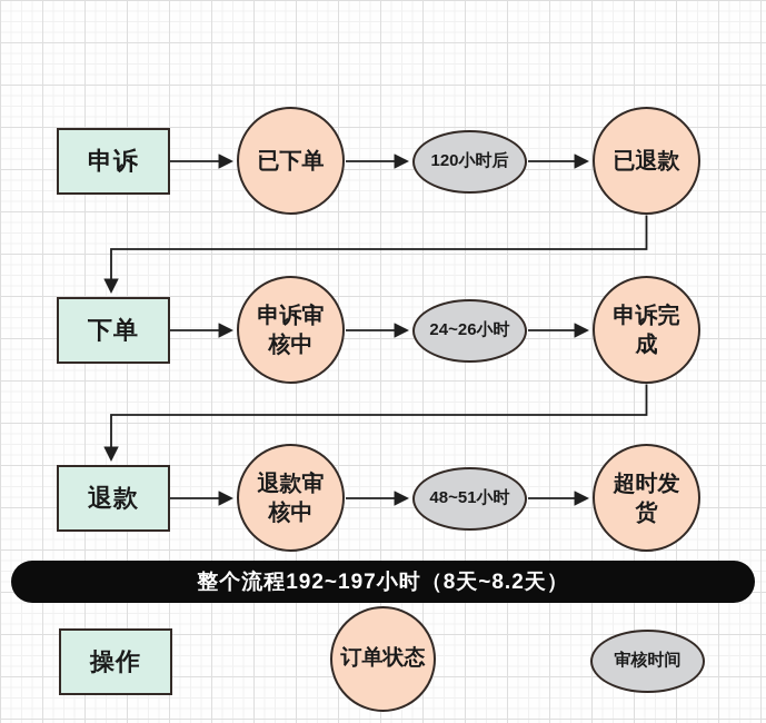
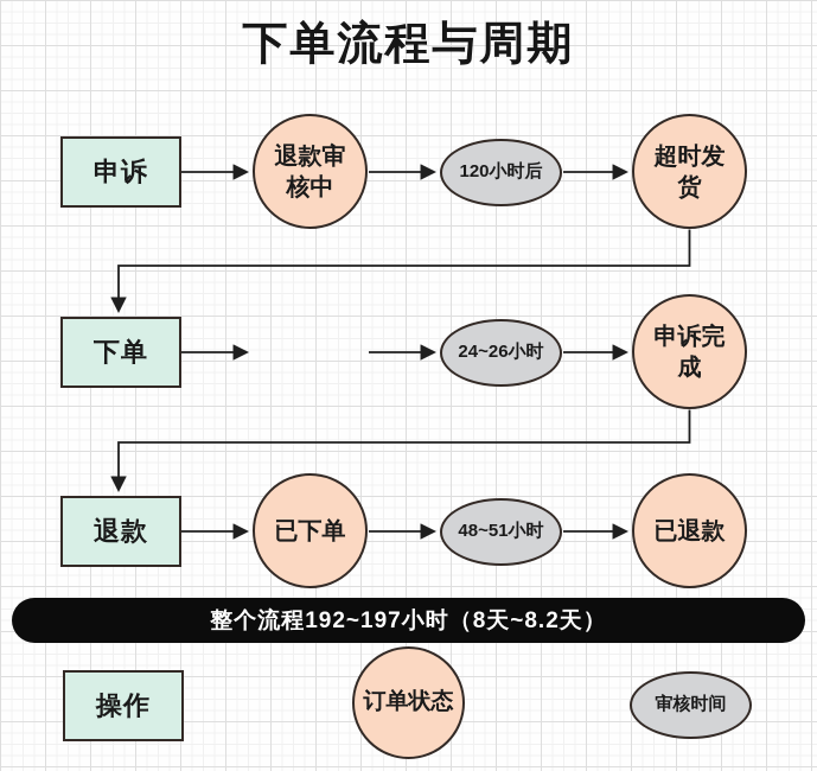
+ 下单流程与周期
  申诉
- 已下单
+ 退款审核中
  120小时后
- 已退款
+ 超时发货
  下单
- 申诉审核中
  24~26小时
  申诉完成
  退款
- 退款审核中
+ 已下单
  48~51小时
- 超时发货
+ 已退款
  整个流程192~197小时（8天~8.2天）
  操作
  订单状态
  审核时间
